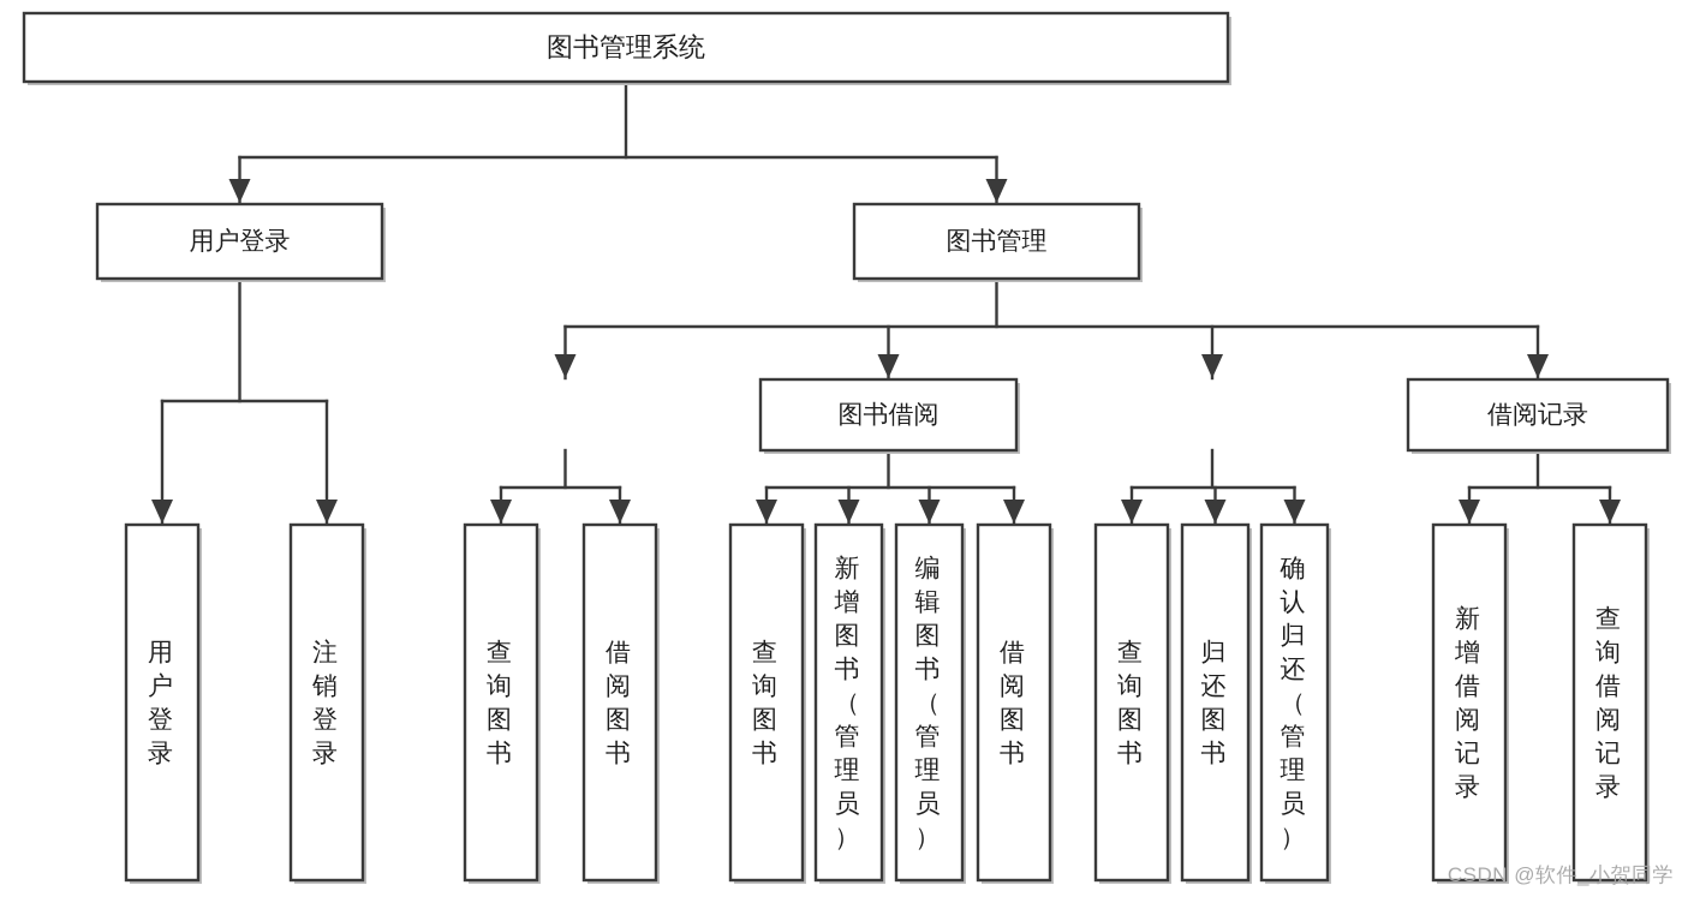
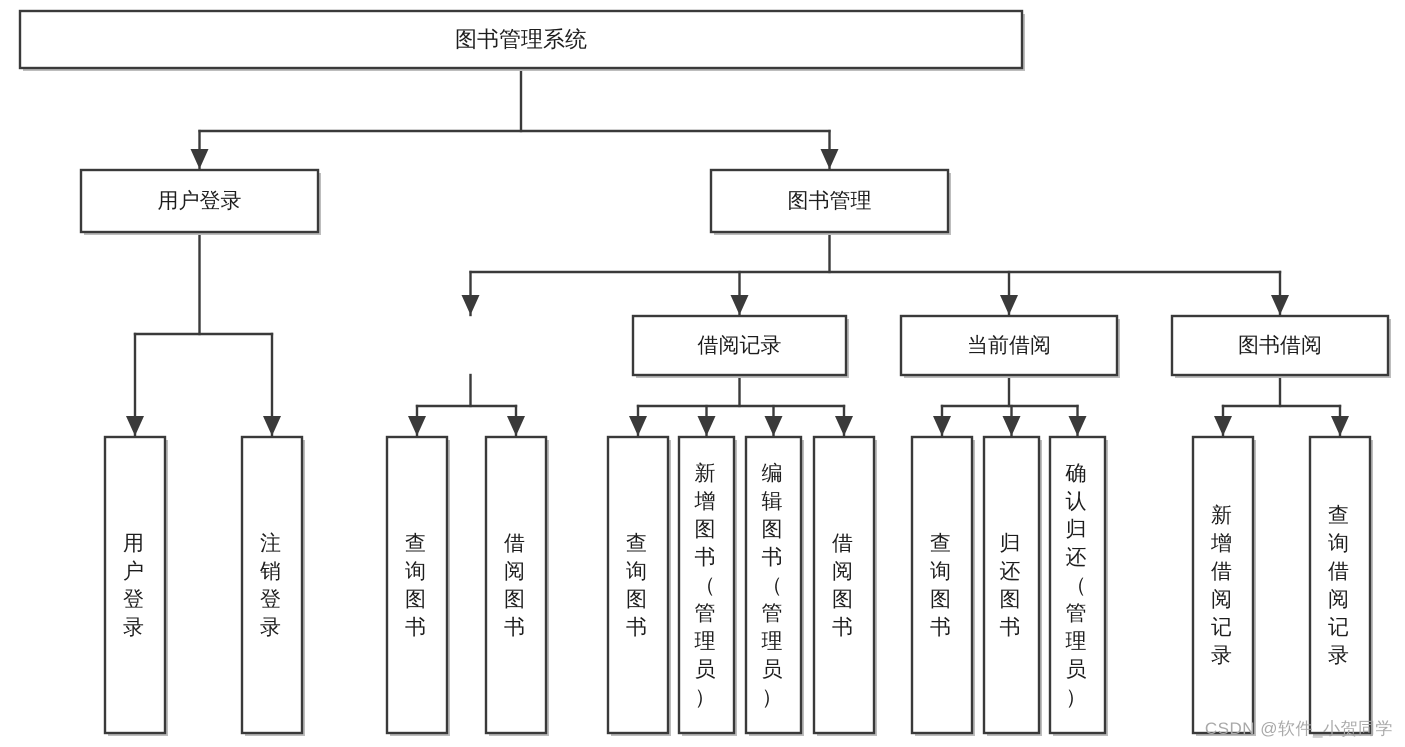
  图书管理系统
  用户登录
  图书管理
- 图书借阅
+ 借阅记录
+ 当前借阅
- 借阅记录
+ 图书借阅
  用户登录
  注销登录
  查询图书
  借阅图书
  查询图书
  新增图书（管理员）
  编辑图书（管理员）
  借阅图书
  查询图书
  归还图书
  确认归还（管理员）
  新增借阅记录
  查询借阅记录
  CSDN @软件_小贺同学
